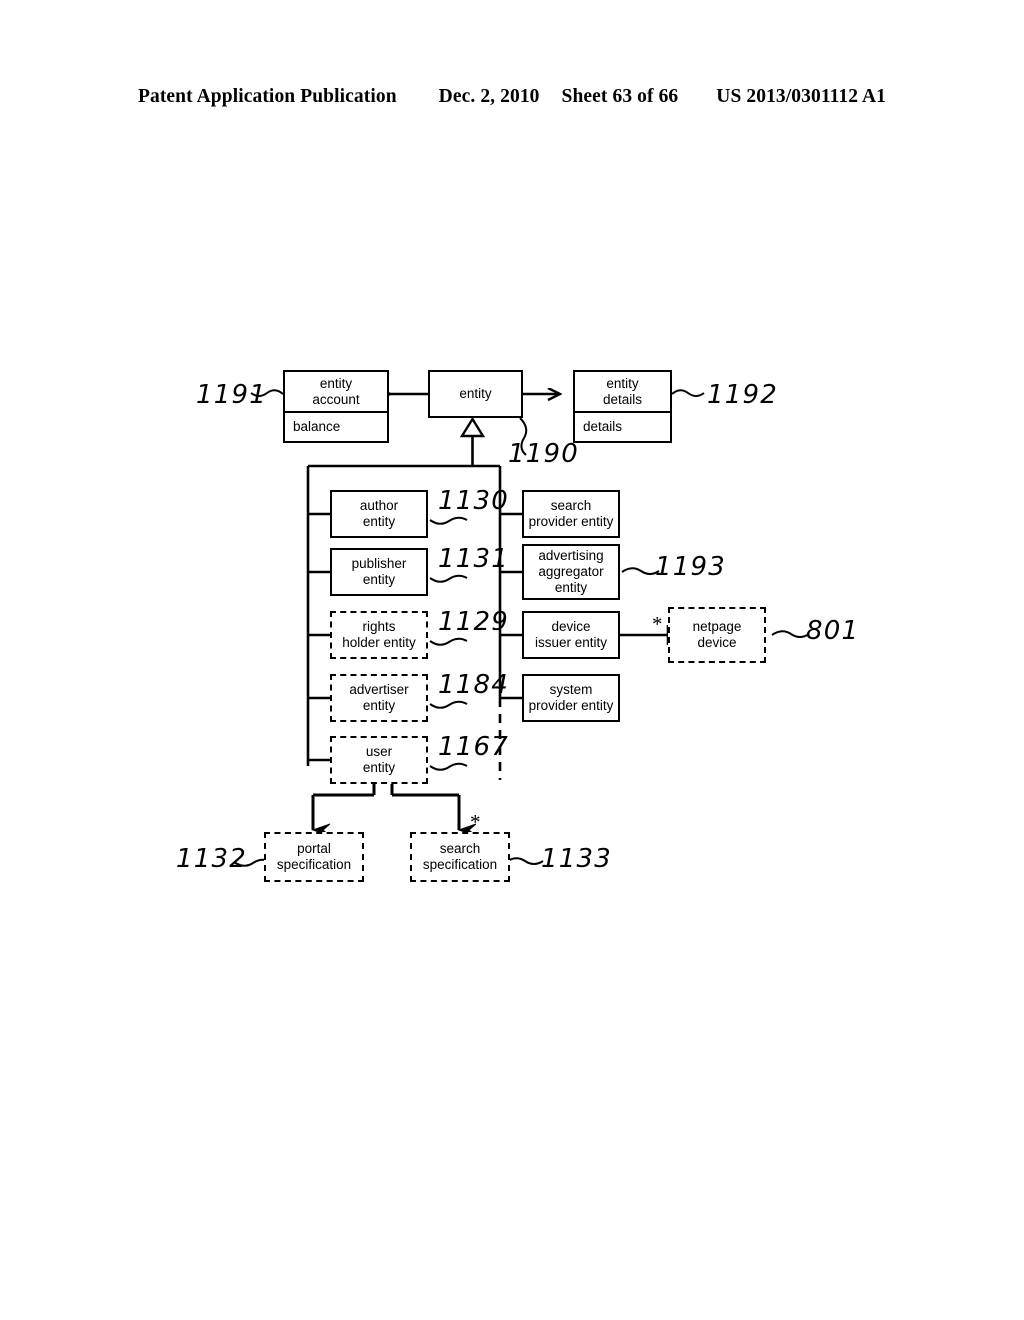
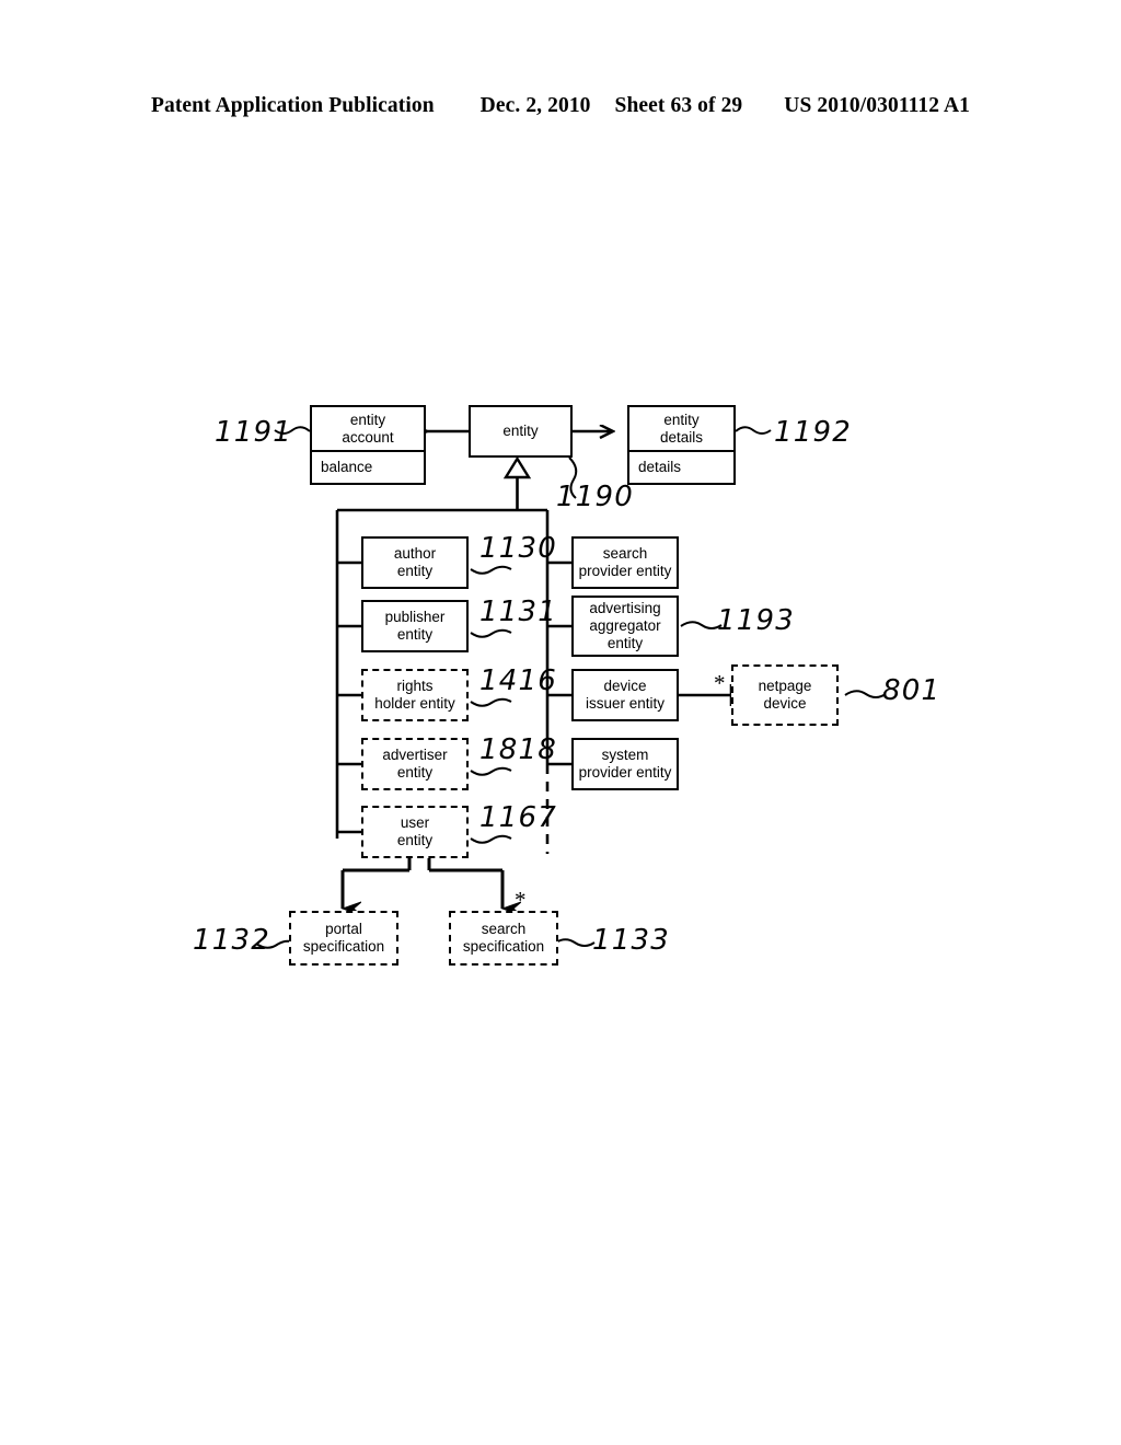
  Patent Application Publication
  Dec. 2, 2010
- Sheet 63 of 66
+ Sheet 63 of 29
- US 2013/0301112 A1
+ US 2010/0301112 A1
  entity
  account
  balance
  1191
  entity
  1190
  entity
  details
  details
  1192
  author
  entity
  1130
  publisher
  entity
  1131
  rights
  holder entity
- 1129
+ 1416
  advertiser
  entity
- 1184
+ 1818
  user
  entity
  1167
  search
  provider entity
  advertising
  aggregator
  entity
  1193
  device
  issuer entity
  netpage
  device
  *
  801
  system
  provider entity
  portal
  specification
  1132
  search
  specification
  *
  1133
